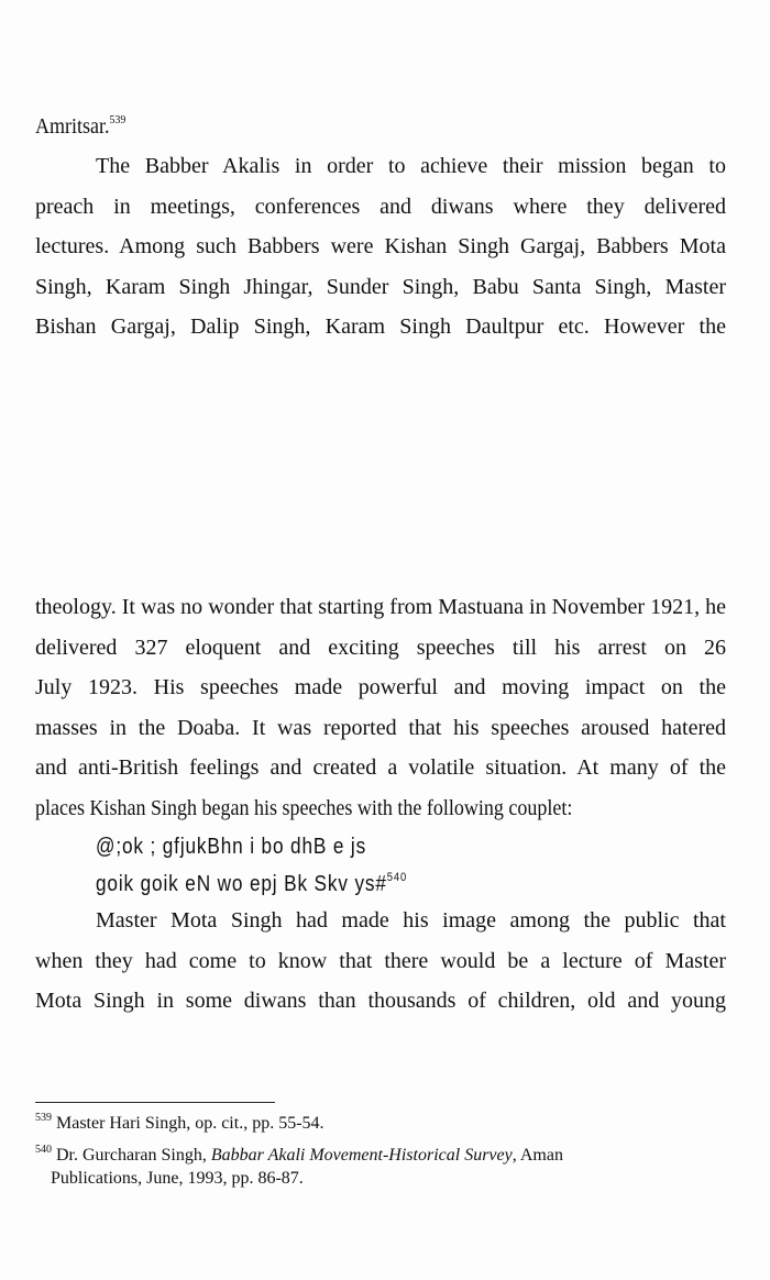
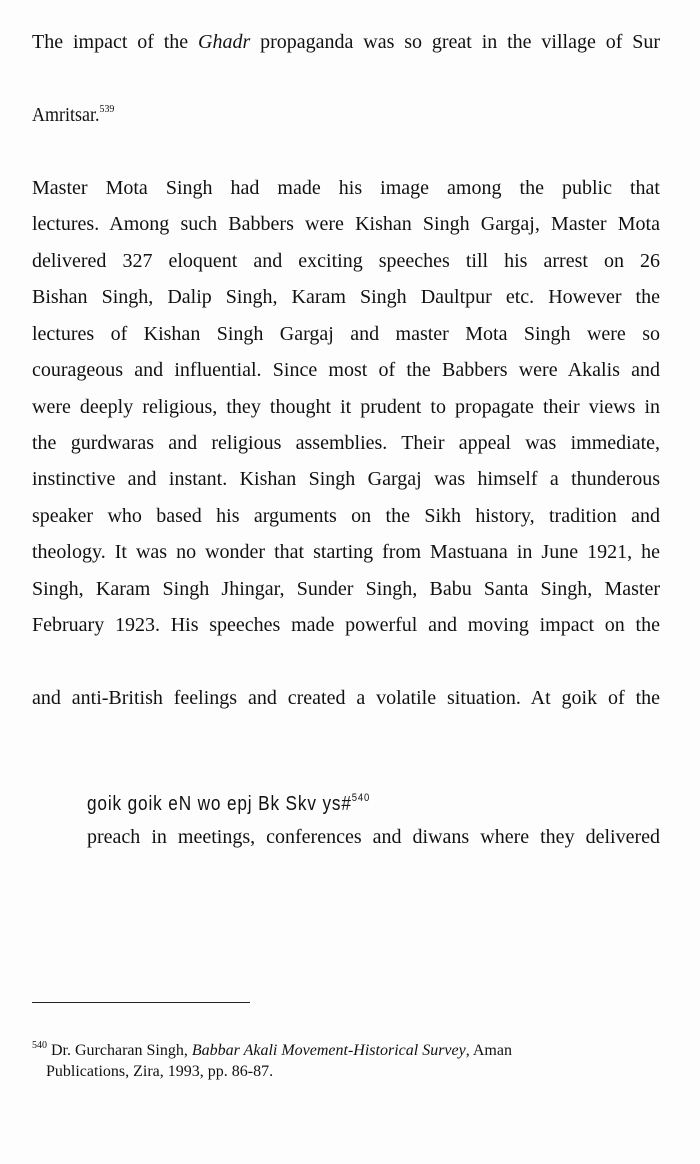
+ The impact of the Ghadr propaganda was so great in the village of Sur
  Amritsar.539
- The Babber Akalis in order to achieve their mission began to
- preach in meetings, conferences and diwans where they delivered
+ Master Mota Singh had made his image among the public that
- lectures. Among such Babbers were Kishan Singh Gargaj, Babbers Mota
+ lectures. Among such Babbers were Kishan Singh Gargaj, Master Mota
- Singh, Karam Singh Jhingar, Sunder Singh, Babu Santa Singh, Master
+ delivered 327 eloquent and exciting speeches till his arrest on 26
- Bishan Gargaj, Dalip Singh, Karam Singh Daultpur etc. However the
+ Bishan Singh, Dalip Singh, Karam Singh Daultpur etc. However the
+ lectures of Kishan Singh Gargaj and master Mota Singh were so
+ courageous and influential. Since most of the Babbers were Akalis and
+ were deeply religious, they thought it prudent to propagate their views in
+ the gurdwaras and religious assemblies. Their appeal was immediate,
+ instinctive and instant. Kishan Singh Gargaj was himself a thunderous
+ speaker who based his arguments on the Sikh history, tradition and
- theology. It was no wonder that starting from Mastuana in November 1921, he
+ theology. It was no wonder that starting from Mastuana in June 1921, he
- delivered 327 eloquent and exciting speeches till his arrest on 26
+ Singh, Karam Singh Jhingar, Sunder Singh, Babu Santa Singh, Master
- July 1923. His speeches made powerful and moving impact on the
+ February 1923. His speeches made powerful and moving impact on the
- masses in the Doaba. It was reported that his speeches aroused hatered
- and anti-British feelings and created a volatile situation. At many of the
+ and anti-British feelings and created a volatile situation. At goik of the
- places Kishan Singh began his speeches with the following couplet:
- @;ok ; gfjukBhn i bo dhB e js
  goik goik eN wo epj Bk Skv ys#540
- Master Mota Singh had made his image among the public that
+ preach in meetings, conferences and diwans where they delivered
- when they had come to know that there would be a lecture of Master
- Mota Singh in some diwans than thousands of children, old and young
- 539 Master Hari Singh, op. cit., pp. 55-54.
  540 Dr. Gurcharan Singh, Babbar Akali Movement-Historical Survey, Aman
- Publications, June, 1993, pp. 86-87.
+ Publications, Zira, 1993, pp. 86-87.
